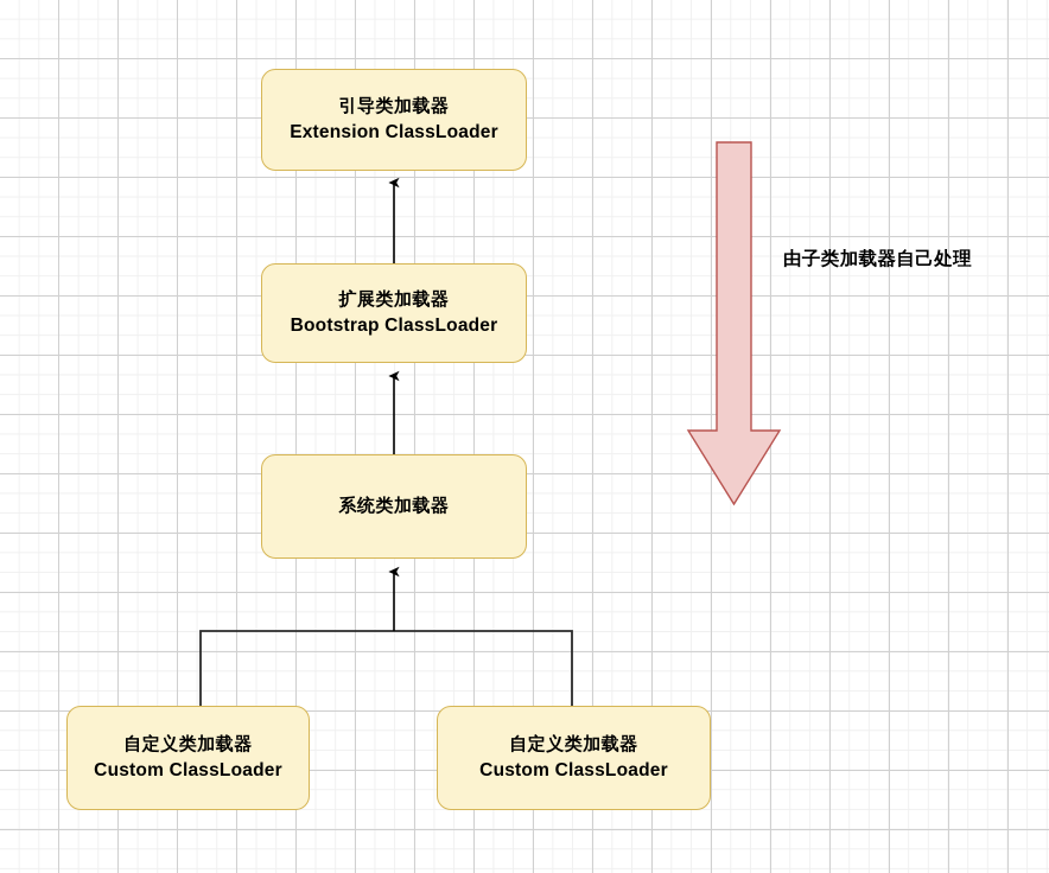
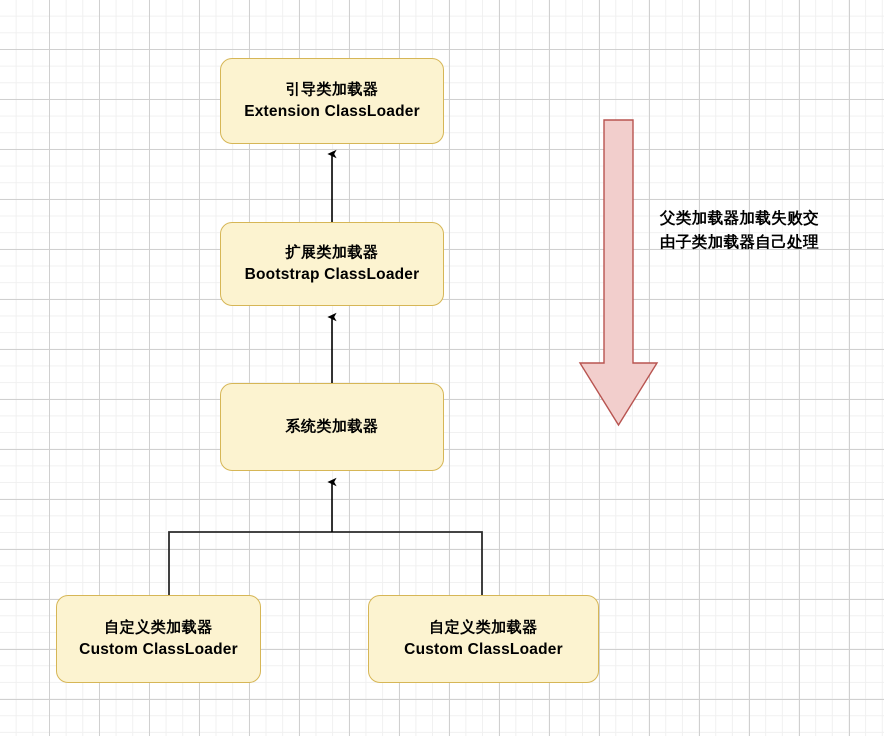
  引导类加载器
  Extension ClassLoader
  扩展类加载器
  Bootstrap ClassLoader
  系统类加载器
  自定义类加载器
  Custom ClassLoader
  自定义类加载器
  Custom ClassLoader
+ 父类加载器加载失败交
  由子类加载器自己处理
